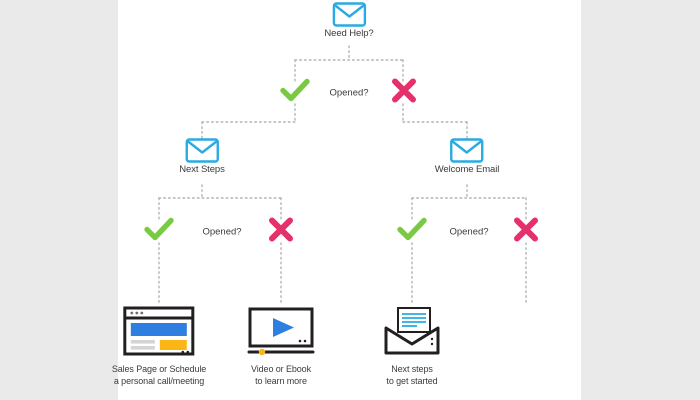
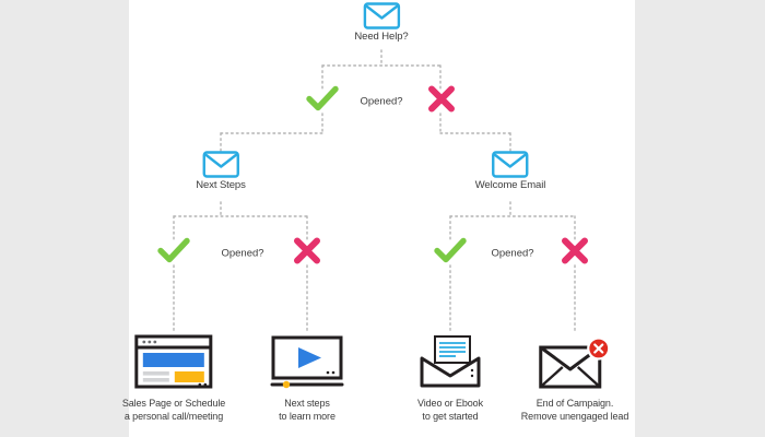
  Need Help?
  Opened?
  Next Steps
  Welcome Email
  Opened?
  Opened?
  Sales Page or Schedule
  a personal call/meeting
- Video or Ebook
+ Next steps
  to learn more
- Next steps
+ Video or Ebook
  to get started
+ End of Campaign.
+ Remove unengaged lead
